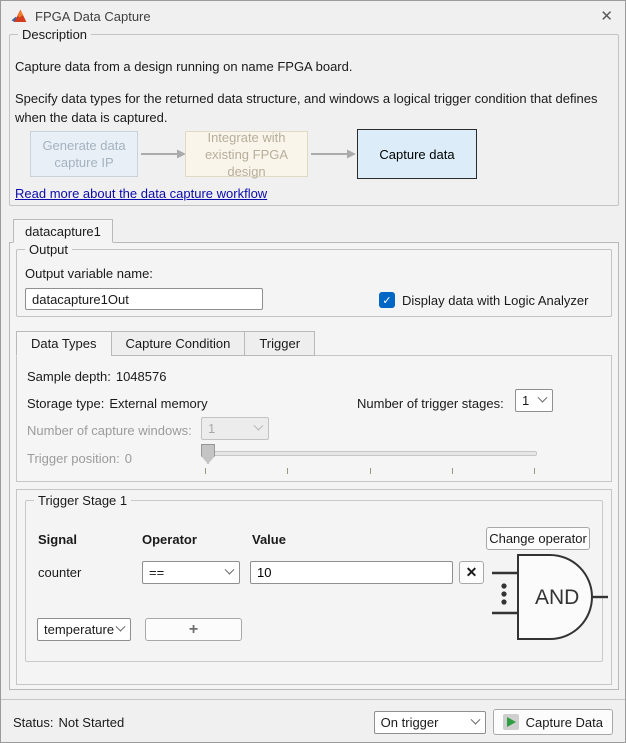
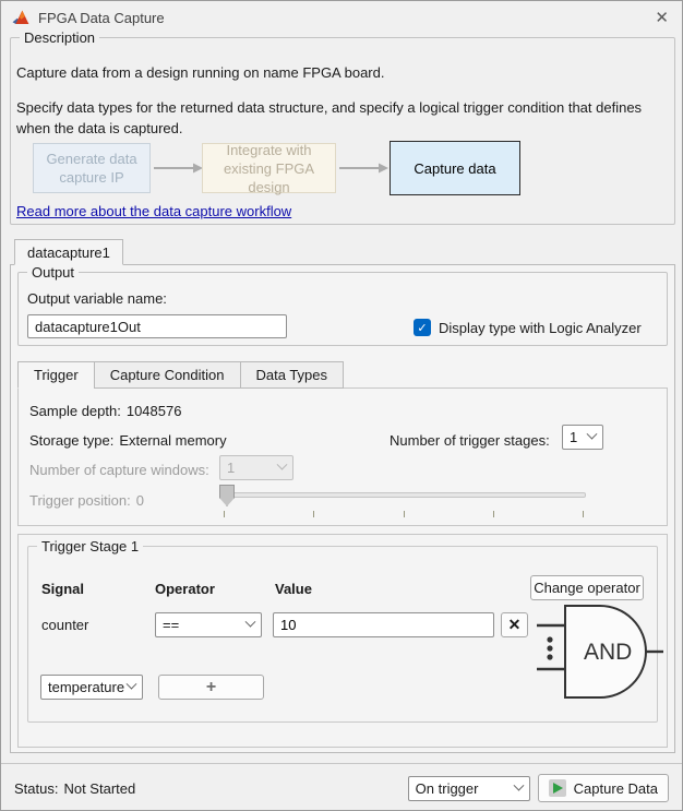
  FPGA Data Capture
  ✕
  Description
  Capture data from a design running on name FPGA board.
- Specify data types for the returned data structure, and windows a logical trigger condition that defines when the data is captured.
+ Specify data types for the returned data structure, and specify a logical trigger condition that defines when the data is captured.
  Generate data capture IP
  Integrate with existing FPGA design
  Capture data
  Read more about the data capture workflow
  datacapture1
  Output
  Output variable name:
  datacapture1Out
  ✓
- Display data with Logic Analyzer
+ Display type with Logic Analyzer
- Data Types
+ Trigger
  Capture Condition
- Trigger
+ Data Types
  Sample depth: 1048576
  Storage type: External memory
  Number of trigger stages:
  1
  Number of capture windows:
  1
  Trigger position: 0
  Trigger Stage 1
  Signal
  Operator
  Value
  Change operator
  counter
  ==
  10
  ✕
  AND
  temperature
  +
  Status: Not Started
  On trigger
  Capture Data
